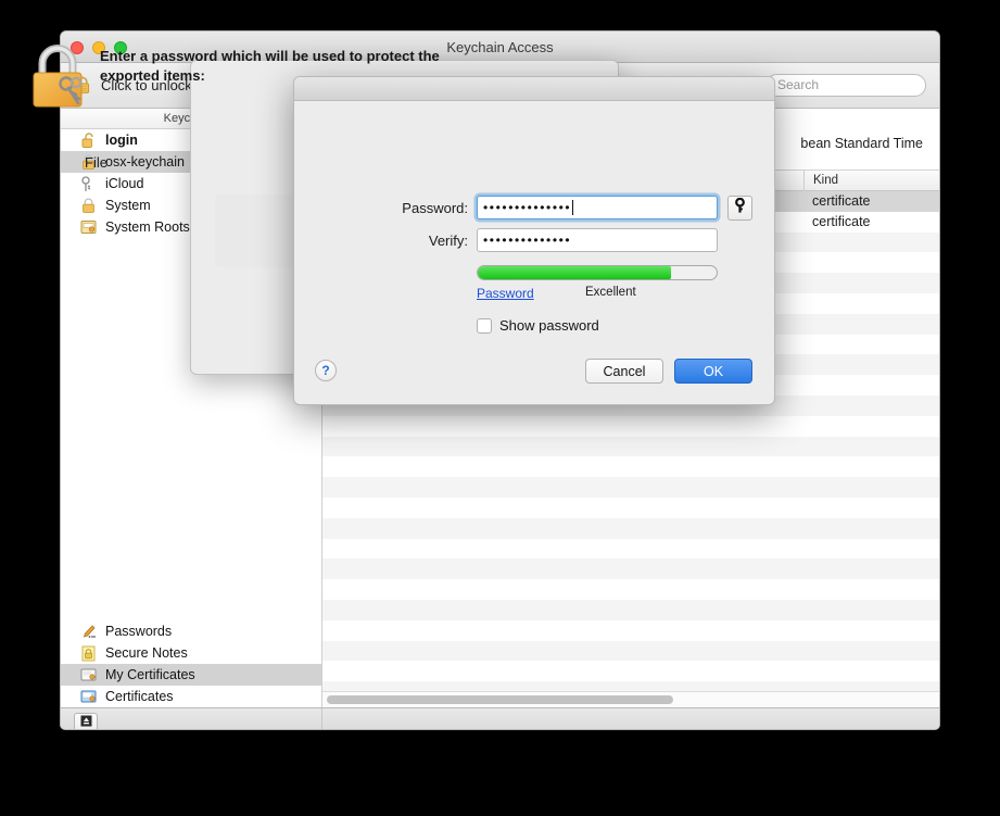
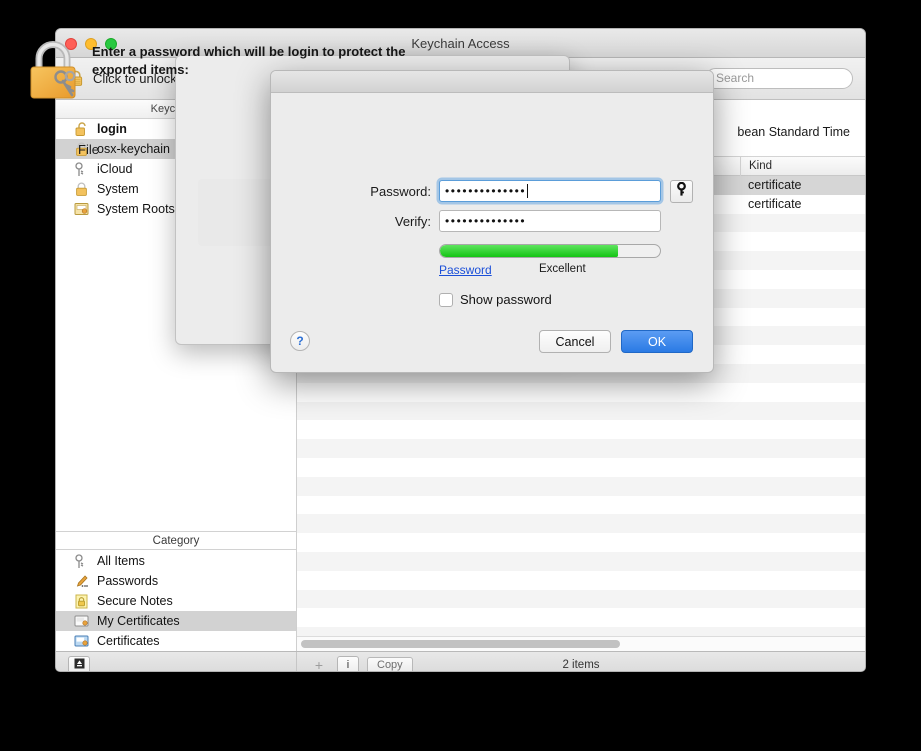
  Keychain Access
  Click to unlock
  Search
  login
  osx-keychain
  iCloud
  System
  System Roots
+ Category
+ All Items
  Passwords
  Secure Notes
  My Certificates
  Certificates
  bean Standard Time
  Kind
  certificate
  certificate
+ +
+ i
+ Copy
+ 2 items
  File
- Enter a password which will be used to protect the exported items:
+ Enter a password which will be login to protect the exported items:
  Password:
  ••••••••••••••
  Verify:
  ••••••••••••••
  Password
  Excellent
  Show password
  ?
  Cancel
  OK
